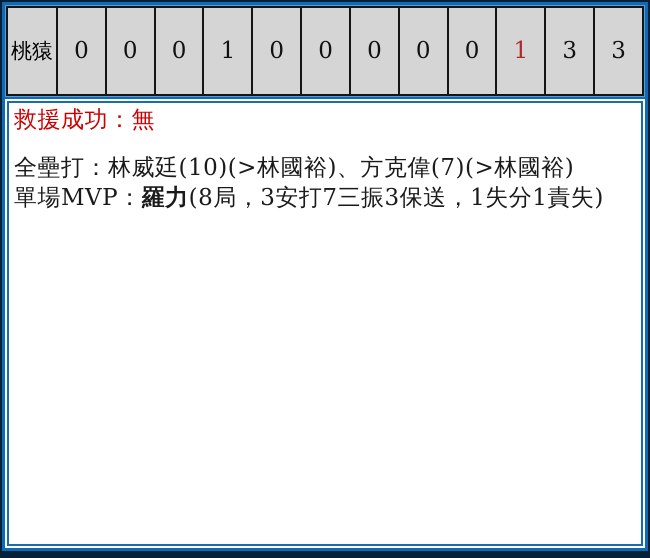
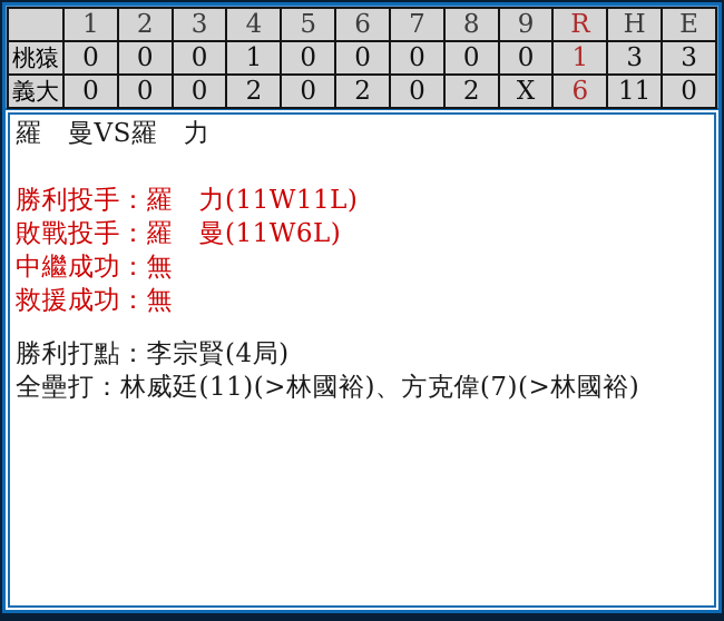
+ 	1	2	3	4	5	6	7	8	9	R	H	E
  桃猿	0	0	0	1	0	0	0	0	0	1	3	3
+ 義大	0	0	0	2	0	2	0	2	X	6	11	0
+ 羅 曼VS羅 力
+ 勝利投手：羅 力(11W11L)
+ 敗戰投手：羅 曼(11W6L)
+ 中繼成功：無
  救援成功：無
+ 勝利打點：李宗賢(4局)
- 全壘打：林威廷(10)(>林國裕)、方克偉(7)(>林國裕)
+ 全壘打：林威廷(11)(>林國裕)、方克偉(7)(>林國裕)
- 單場MVP：羅力(8局，3安打7三振3保送，1失分1責失)
